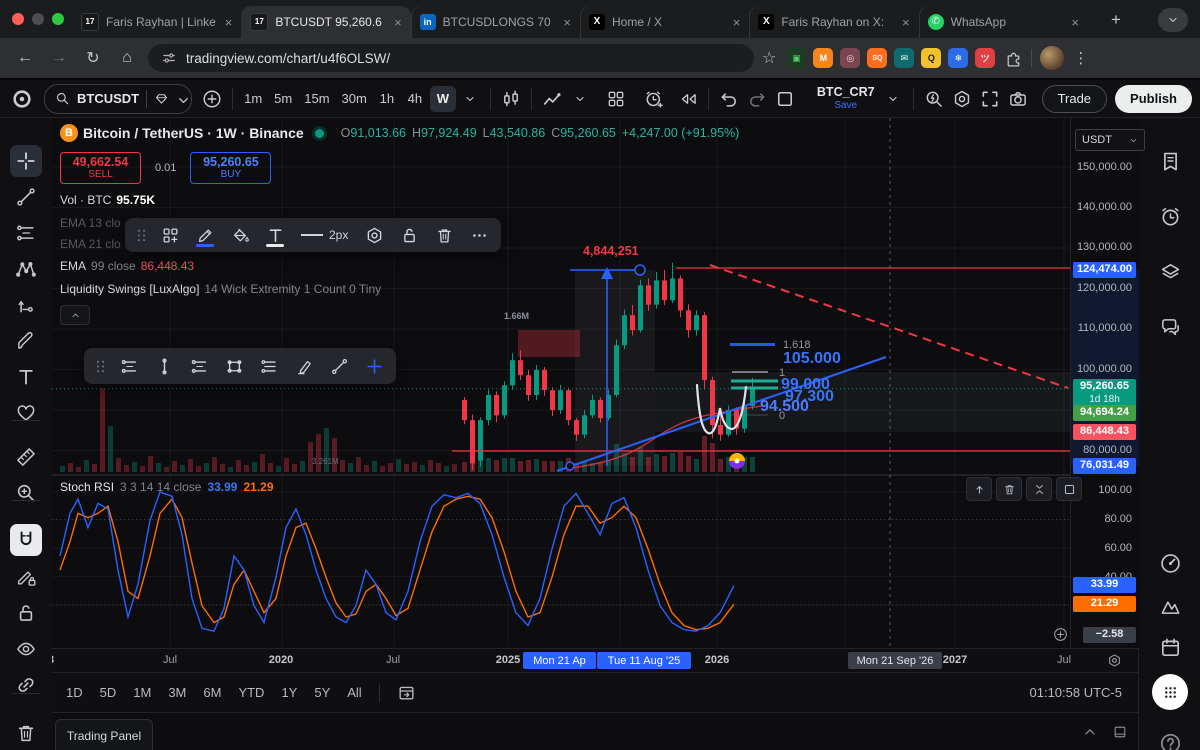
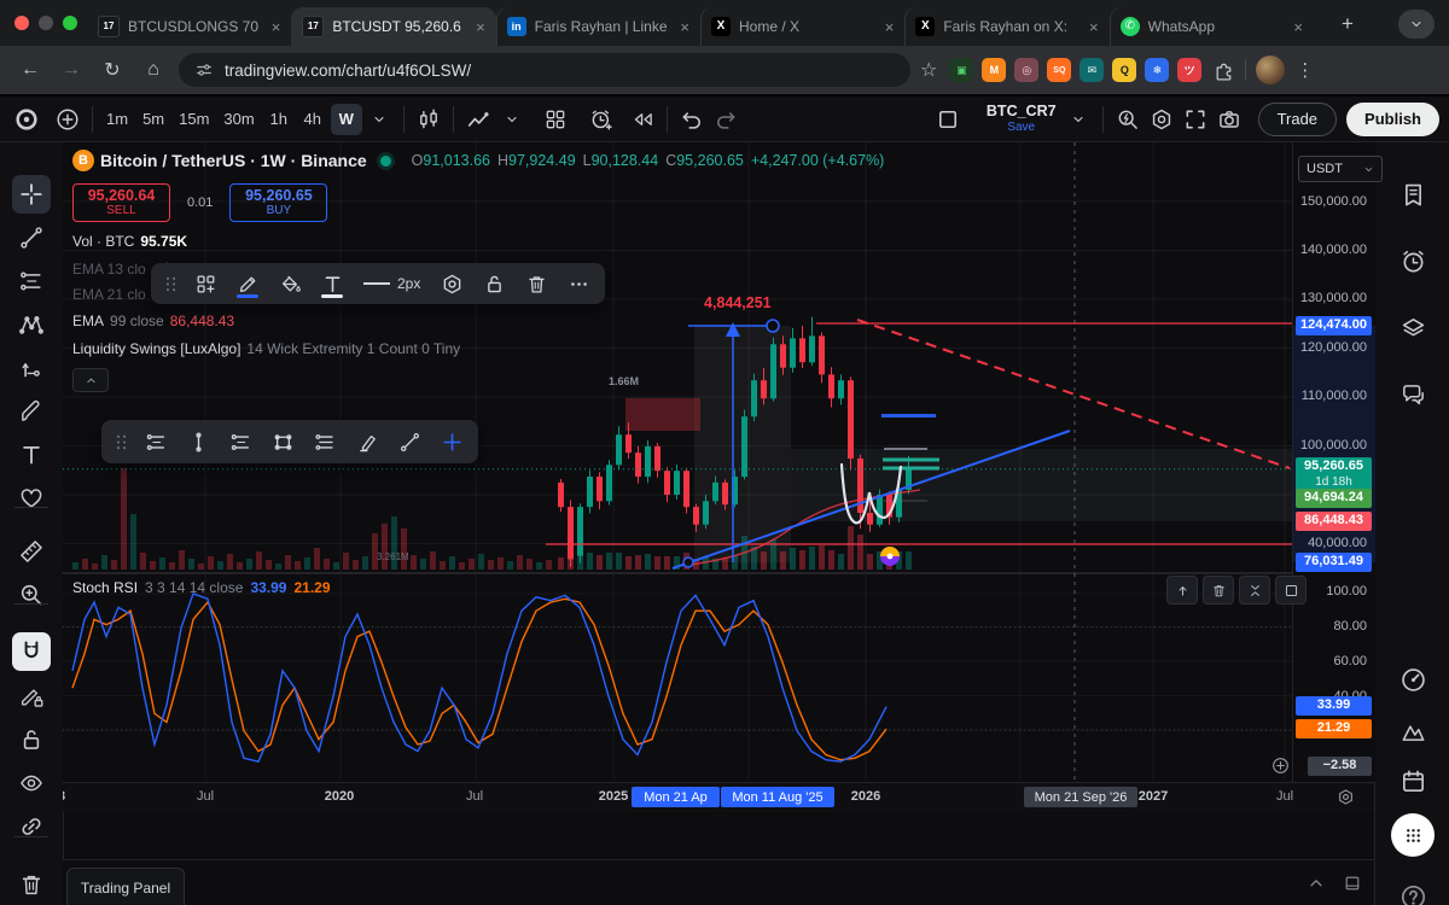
  17
- Faris Rayhan | Linke
+ BTCUSDLONGS 70
  ×
  17
  BTCUSDT 95,260.6
  ×
  in
- BTCUSDLONGS 70
+ Faris Rayhan | Linke
  ×
  X
  Home / X
  ×
  X
  Faris Rayhan on X:
  ×
  ✆
  WhatsApp
  ×
  +
  ←
  →
  ↻
  ⌂
  tradingview.com/chart/u4f6OLSW/
  ☆
  ▣
  M
  ◎
  ✉
  Q
  ❄
  ツ
  ⋮
- BTCUSDT
  1m
  5m
  15m
  30m
  1h
  4h
  W
  BTC_CR7
  Save
  Trade
  Publish
- 1.618
- 105.000
- 1
- 99.000
- 97.300
- 94.500
- 0
  1.66M
  3.261M
  4,844,251
  B
  Bitcoin / TetherUS · 1W · Binance
  O
  91,013.66
  H
  97,924.49
  L
- 43,540.86
+ 90,128.44
  C
  95,260.65
- +4,247.00 (+91.95%)
+ +4,247.00 (+4.67%)
- 49,662.54
+ 95,260.64
  SELL
  0.01
  95,260.65
  BUY
  Vol · BTC
  95.75K
  EMA 13 clo
  EMA 21 clo
  EMA
  99 close
  86,448.43
  Liquidity Swings [LuxAlgo]
  14 Wick Extremity 1 Count 0 Tiny
  2px
  Stoch RSI
  3 3 14 14 close
  33.99
  21.29
  USDT
  150,000.00
  140,000.00
  130,000.00
  124,474.00
  120,000.00
  110,000.00
  100,000.00
  95,260.65
  1d 18h
  94,694.24
  86,448.43
- 80,000.00
+ 40,000.00
  76,031.49
  100.00
  80.00
  60.00
  33.99
  21.29
  −2.58
  Jul
  2020
  Jul
  2025
  2026
  2027
  Jul
  Mon 21 Ap
- Tue 11 Aug '25
+ Mon 11 Aug '25
  Mon 21 Sep '26
- 1D
- 5D
- 1M
- 3M
- 6M
- YTD
- 1Y
- 5Y
- All
- 01:10:58 UTC-5
  Trading Panel
